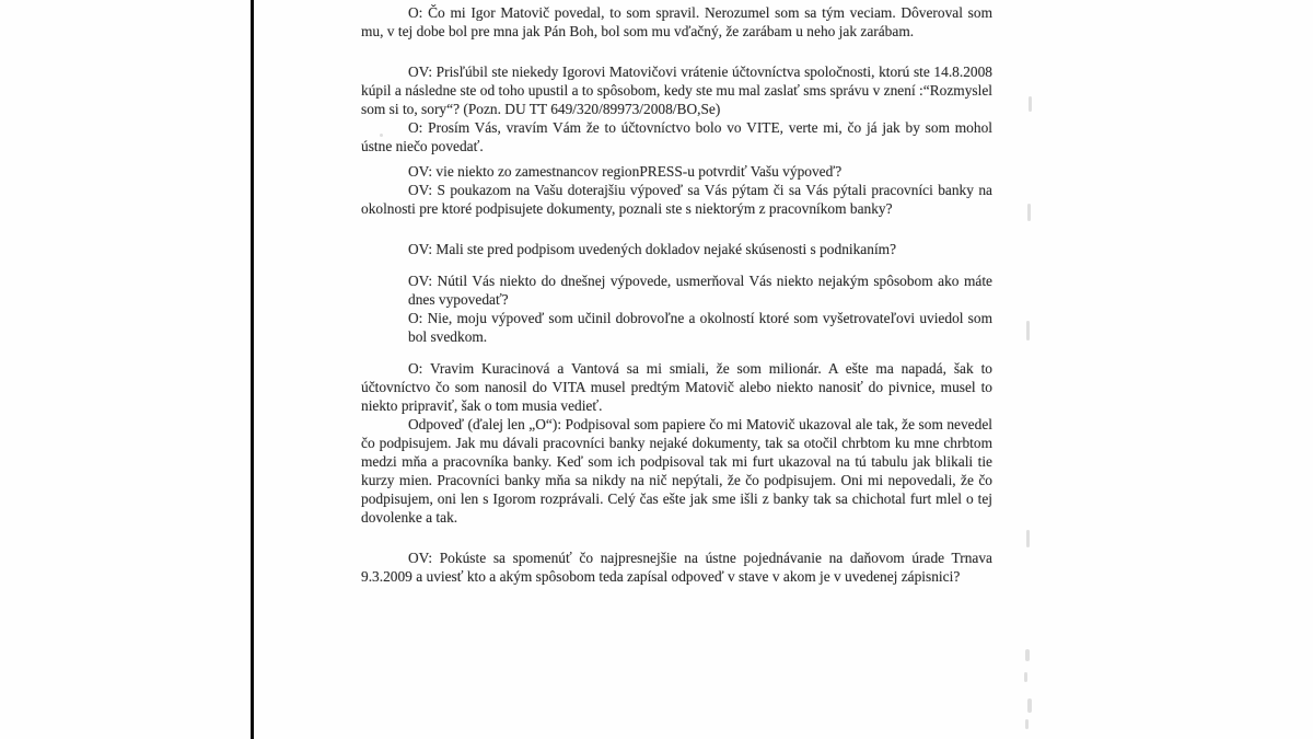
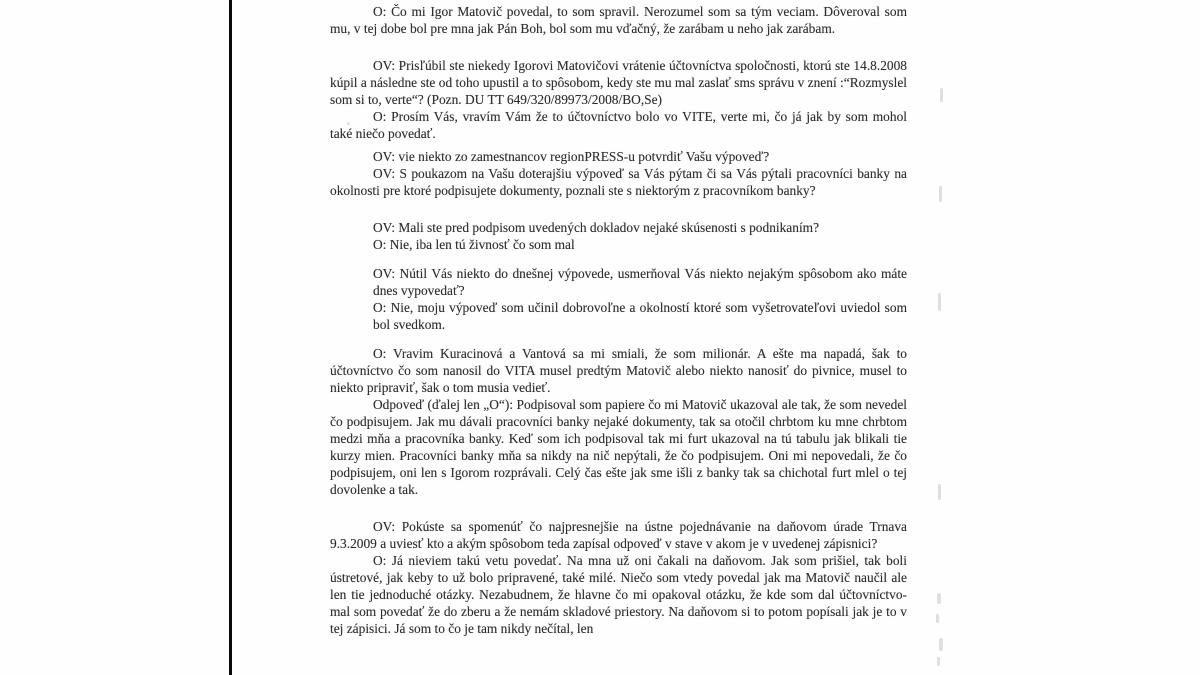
  O: Čo mi Igor Matovič povedal, to som spravil. Nerozumel som sa tým veciam. Dôveroval som mu, v tej dobe bol pre mna jak Pán Boh, bol som mu vďačný, že zarábam u neho jak zarábam.
- OV: Prisľúbil ste niekedy Igorovi Matovičovi vrátenie účtovníctva spoločnosti, ktorú ste 14.8.2008 kúpil a následne ste od toho upustil a to spôsobom, kedy ste mu mal zaslať sms správu v znení :“Rozmyslel som si to, sory“? (Pozn. DU TT 649/320/89973/2008/BO,Se)
+ OV: Prisľúbil ste niekedy Igorovi Matovičovi vrátenie účtovníctva spoločnosti, ktorú ste 14.8.2008 kúpil a následne ste od toho upustil a to spôsobom, kedy ste mu mal zaslať sms správu v znení :“Rozmyslel som si to, verte“? (Pozn. DU TT 649/320/89973/2008/BO,Se)
- O: Prosím Vás, vravím Vám že to účtovníctvo bolo vo VITE, verte mi, čo já jak by som mohol ústne niečo povedať.
+ O: Prosím Vás, vravím Vám že to účtovníctvo bolo vo VITE, verte mi, čo já jak by som mohol také niečo povedať.
  OV: vie niekto zo zamestnancov regionPRESS-u potvrdiť Vašu výpoveď?
  OV: S poukazom na Vašu doterajšiu výpoveď sa Vás pýtam či sa Vás pýtali pracovníci banky na okolnosti pre ktoré podpisujete dokumenty, poznali ste s niektorým z pracovníkom banky?
  OV: Mali ste pred podpisom uvedených dokladov nejaké skúsenosti s podnikaním?
+ O: Nie, iba len tú živnosť čo som mal
  OV: Nútil Vás niekto do dnešnej výpovede, usmerňoval Vás niekto nejakým spôsobom ako máte dnes vypovedať?
  O: Nie, moju výpoveď som učinil dobrovoľne a okolností ktoré som vyšetrovateľovi uviedol som bol svedkom.
  O: Vravim Kuracinová a Vantová sa mi smiali, že som milionár. A ešte ma napadá, šak to účtovníctvo čo som nanosil do VITA musel predtým Matovič alebo niekto nanosiť do pivnice, musel to niekto pripraviť, šak o tom musia vedieť.
  Odpoveď (ďalej len „O“): Podpisoval som papiere čo mi Matovič ukazoval ale tak, že som nevedel čo podpisujem. Jak mu dávali pracovníci banky nejaké dokumenty, tak sa otočil chrbtom ku mne chrbtom medzi mňa a pracovníka banky. Keď som ich podpisoval tak mi furt ukazoval na tú tabulu jak blikali tie kurzy mien. Pracovníci banky mňa sa nikdy na nič nepýtali, že čo podpisujem. Oni mi nepovedali, že čo podpisujem, oni len s Igorom rozprávali. Celý čas ešte jak sme išli z banky tak sa chichotal furt mlel o tej dovolenke a tak.
  OV: Pokúste sa spomenúť čo najpresnejšie na ústne pojednávanie na daňovom úrade Trnava 9.3.2009 a uviesť kto a akým spôsobom teda zapísal odpoveď v stave v akom je v uvedenej zápisnici?
+ O: Já nieviem takú vetu povedať. Na mna už oni čakali na daňovom. Jak som prišiel, tak boli ústretové, jak keby to už bolo pripravené, také milé. Niečo som vtedy povedal jak ma Matovič naučil ale len tie jednoduché otázky. Nezabudnem, že hlavne čo mi opakoval otázku, že kde som dal účtovníctvo- mal som povedať že do zberu a že nemám skladové priestory. Na daňovom si to potom popísali jak je to v tej zápisici. Já som to čo je tam nikdy nečítal, len
